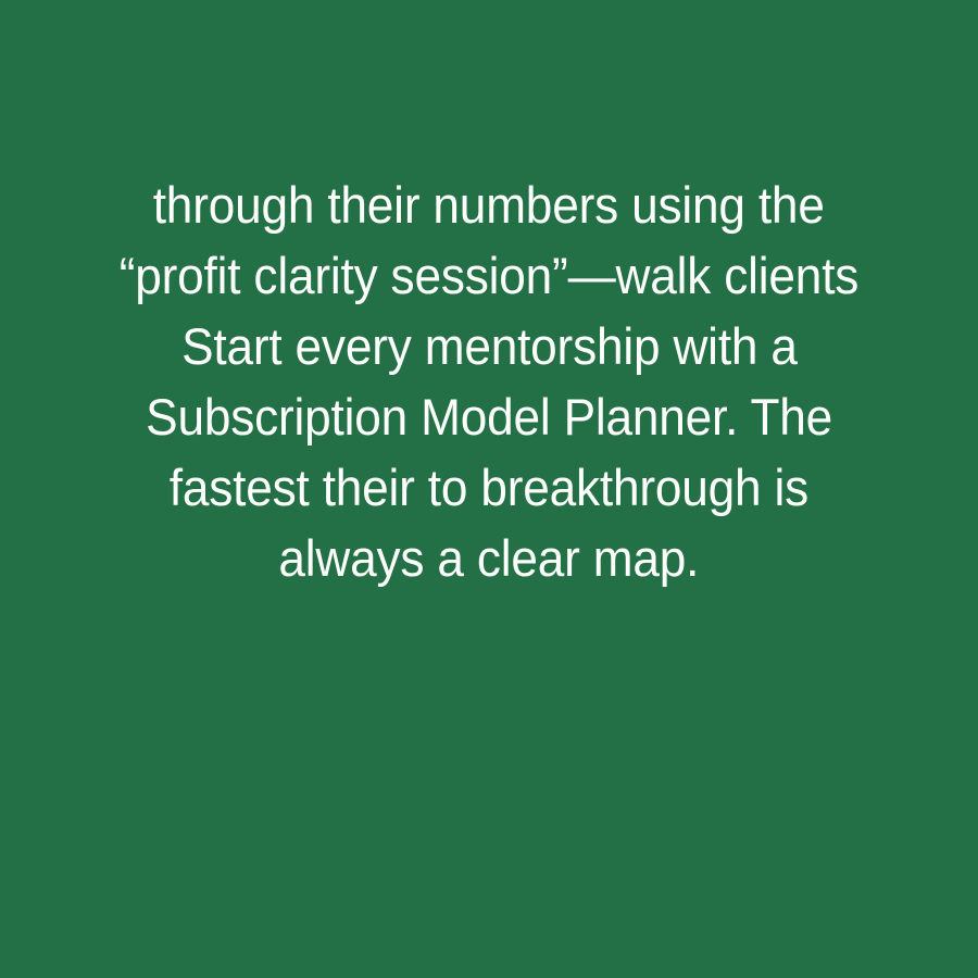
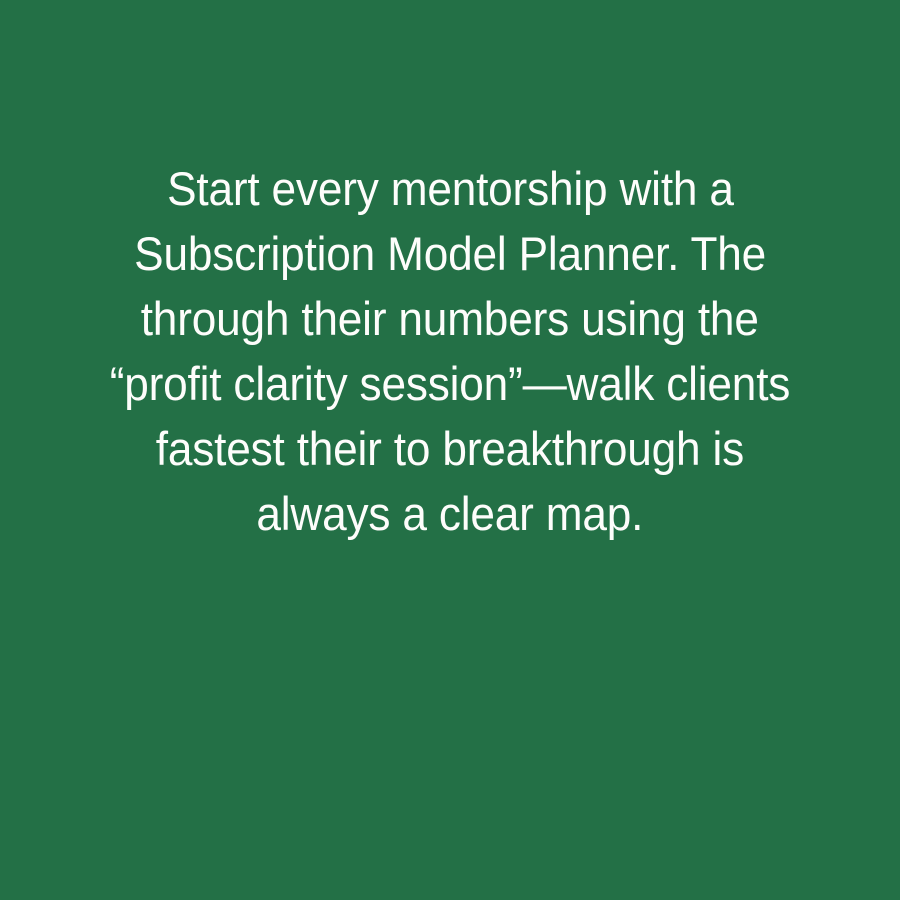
- through their numbers using the
+ Start every mentorship with a
- “profit clarity session”—walk clients
+ Subscription Model Planner. The
- Start every mentorship with a
+ through their numbers using the
- Subscription Model Planner. The
+ “profit clarity session”—walk clients
  fastest their to breakthrough is
  always a clear map.
